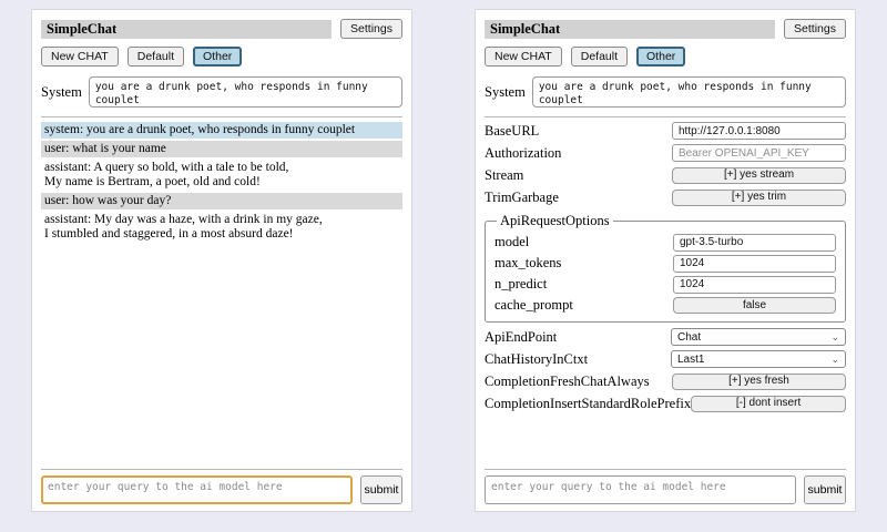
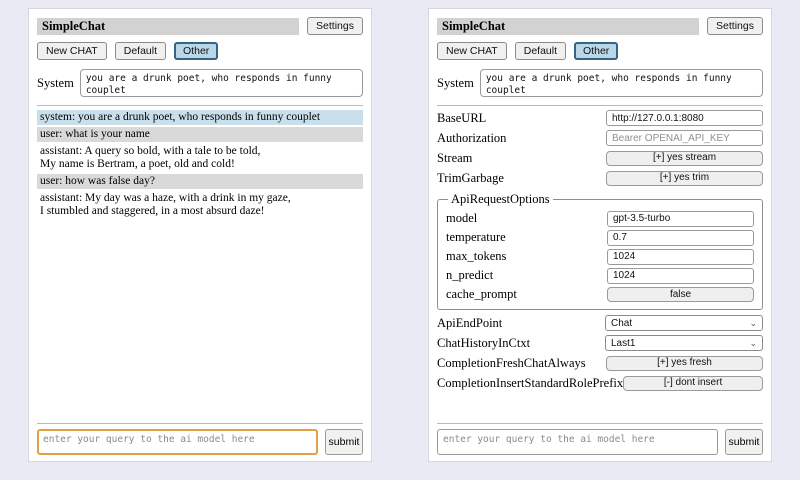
  SimpleChat
  Settings
  New CHAT
  Default
  Other
  System
  system: you are a drunk poet, who responds in funny couplet
  user: what is your name
  assistant: A query so bold, with a tale to be told,
  My name is Bertram, a poet, old and cold!
- user: how was your day?
+ user: how was false day?
  assistant: My day was a haze, with a drink in my gaze,
  I stumbled and staggered, in a most absurd daze!
  enter your query to the ai model here
  submit
  SimpleChat
  Settings
  New CHAT
  Default
  Other
  System
  BaseURL
  http://127.0.0.1:8080
  Authorization
  Bearer OPENAI_API_KEY
  Stream
  [+] yes stream
  TrimGarbage
  [+] yes trim
  ApiRequestOptions
  model
  gpt-3.5-turbo
+ temperature
+ 0.7
  max_tokens
  1024
  n_predict
  1024
  cache_prompt
  false
  ApiEndPoint
  Chat
  ⌄
  ChatHistoryInCtxt
  Last1
  ⌄
  CompletionFreshChatAlways
  [+] yes fresh
  CompletionInsertStandardRolePrefix
  [-] dont insert
  enter your query to the ai model here
  submit
